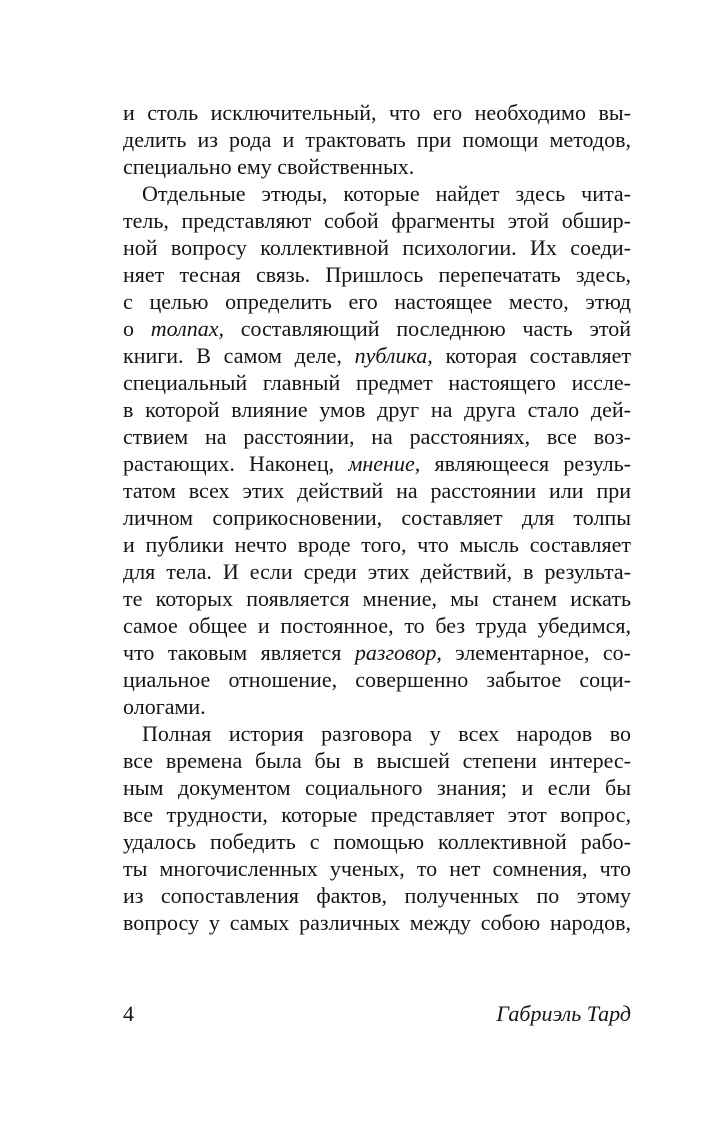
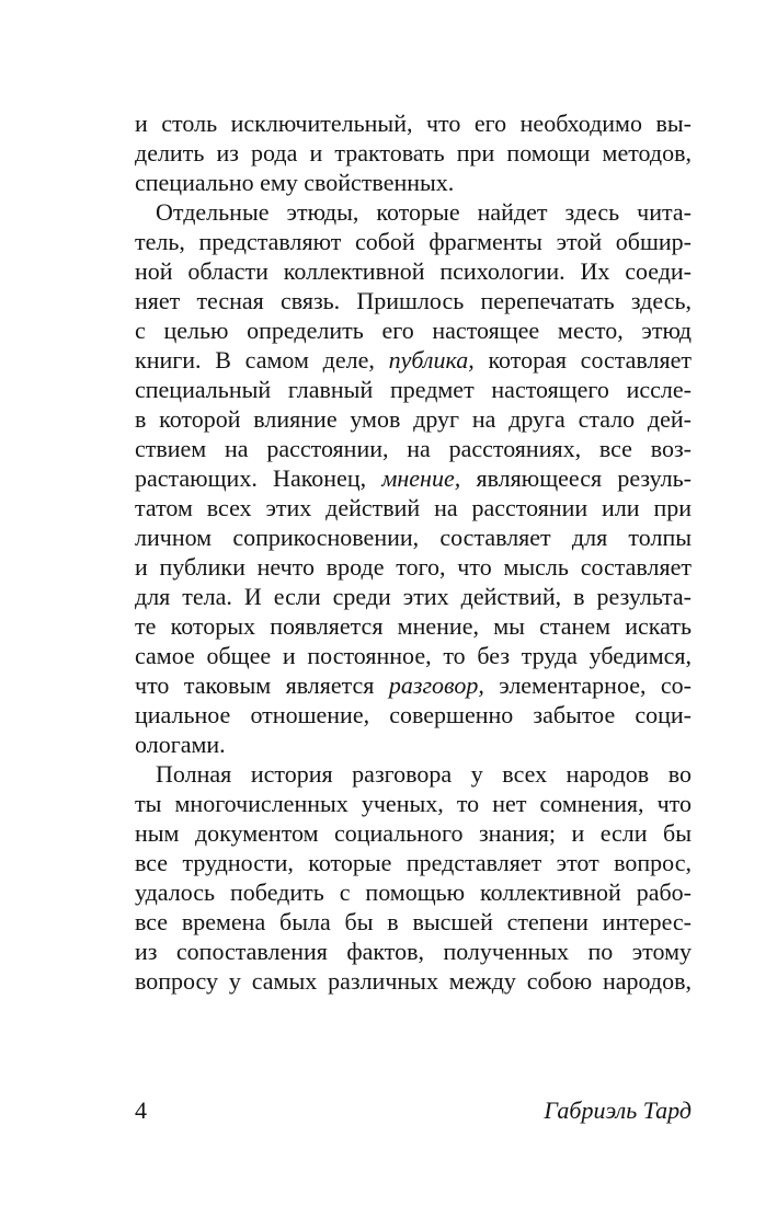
  и столь исключительный, что его необходимо вы-
  делить из рода и трактовать при помощи методов,
  специально ему свойственных.
  Отдельные этюды, которые найдет здесь чита-
  тель, представляют собой фрагменты этой обшир-
- ной вопросу коллективной психологии. Их соеди-
+ ной области коллективной психологии. Их соеди-
  няет тесная связь. Пришлось перепечатать здесь,
  с целью определить его настоящее место, этюд
- о толпах, составляющий последнюю часть этой
  книги. В самом деле, публика, которая составляет
  специальный главный предмет настоящего иссле-
  в которой влияние умов друг на друга стало дей-
  ствием на расстоянии, на расстояниях, все воз-
  растающих. Наконец, мнение, являющееся резуль-
  татом всех этих действий на расстоянии или при
  личном соприкосновении, составляет для толпы
  и публики нечто вроде того, что мысль составляет
  для тела. И если среди этих действий, в результа-
  те которых появляется мнение, мы станем искать
  самое общее и постоянное, то без труда убедимся,
  что таковым является разговор, элементарное, со-
  циальное отношение, совершенно забытое соци-
  ологами.
  Полная история разговора у всех народов во
- все времена была бы в высшей степени интерес-
+ ты многочисленных ученых, то нет сомнения, что
  ным документом социального знания; и если бы
  все трудности, которые представляет этот вопрос,
  удалось победить с помощью коллективной рабо-
- ты многочисленных ученых, то нет сомнения, что
+ все времена была бы в высшей степени интерес-
  из сопоставления фактов, полученных по этому
  вопросу у самых различных между собою народов,
  4
  Габриэль Тард
